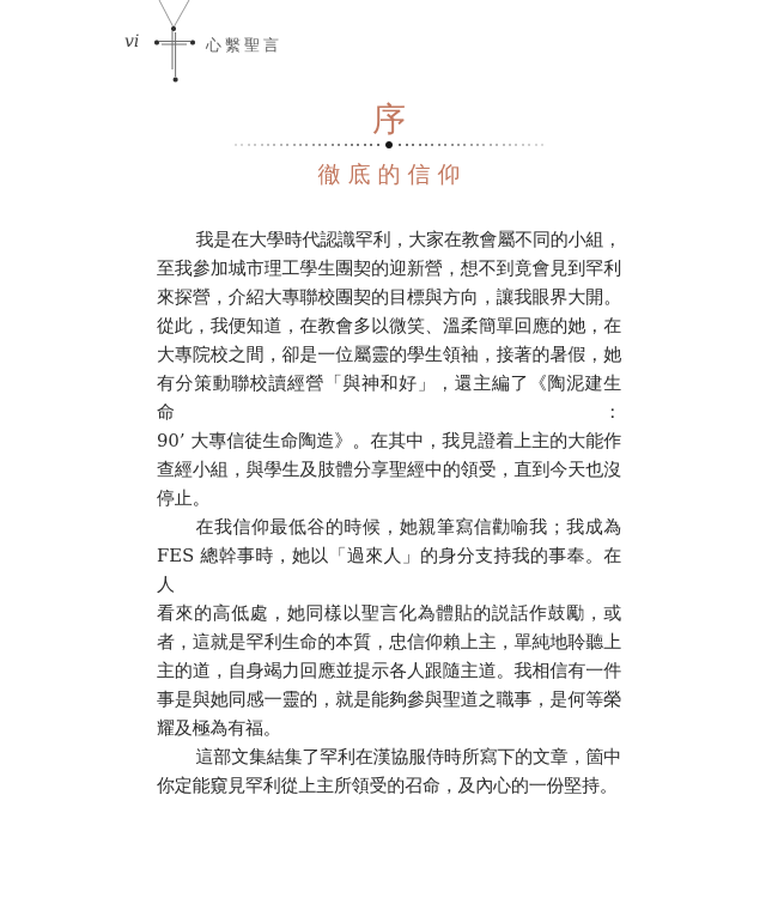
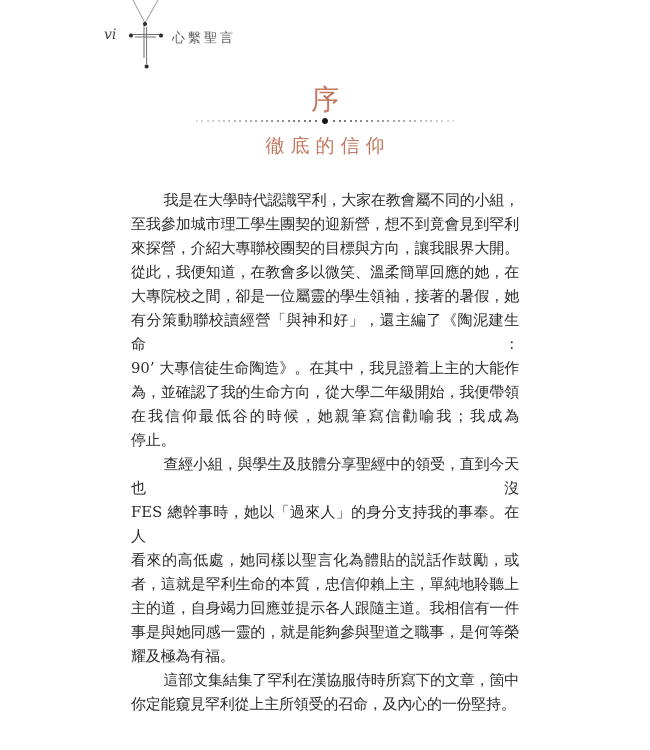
  vi
  心繫聖言
  序
  徹底的信仰
  我是在大學時代認識罕利，大家在教會屬不同的小組，
  至我參加城市理工學生團契的迎新營，想不到竟會見到罕利
  來探營，介紹大專聯校團契的目標與方向，讓我眼界大開。
  從此，我便知道，在教會多以微笑、溫柔簡單回應的她，在
  大專院校之間，卻是一位屬靈的學生領袖，接著的暑假，她
  有分策動聯校讀經營「與神和好」，還主編了《陶泥建生命：
  90’ 大專信徒生命陶造》。在其中，我見證着上主的大能作
+ 為，並確認了我的生命方向，從大學二年級開始，我便帶領
- 查經小組，與學生及肢體分享聖經中的領受，直到今天也沒
+ 在我信仰最低谷的時候，她親筆寫信勸喻我；我成為
  停止。
- 在我信仰最低谷的時候，她親筆寫信勸喻我；我成為
+ 查經小組，與學生及肢體分享聖經中的領受，直到今天也沒
  FES 總幹事時，她以「過來人」的身分支持我的事奉。在人
  看來的高低處，她同樣以聖言化為體貼的説話作鼓勵，或
  者，這就是罕利生命的本質，忠信仰賴上主，單純地聆聽上
  主的道，自身竭力回應並提示各人跟隨主道。我相信有一件
  事是與她同感一靈的，就是能夠參與聖道之職事，是何等榮
  耀及極為有福。
  這部文集結集了罕利在漢協服侍時所寫下的文章，箇中
  你定能窺見罕利從上主所領受的召命，及內心的一份堅持。
